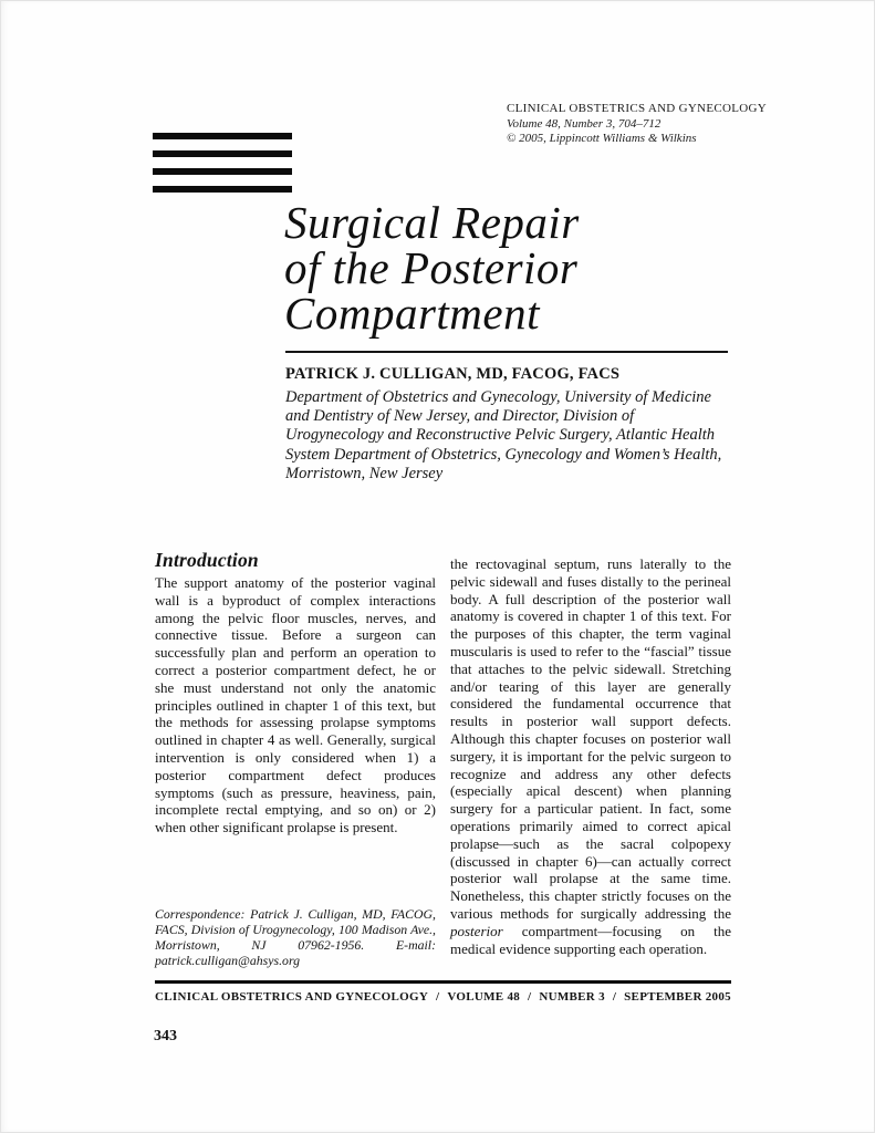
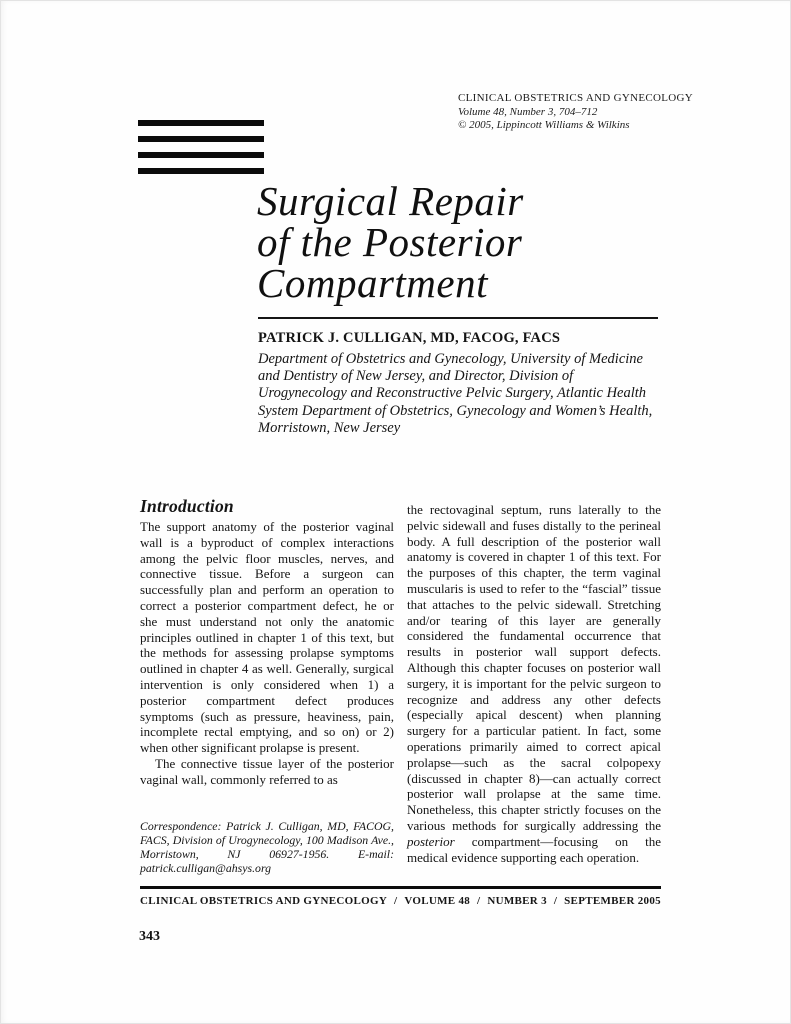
  CLINICAL OBSTETRICS AND GYNECOLOGY
  Volume 48, Number 3, 704–712
  © 2005, Lippincott Williams & Wilkins
  Surgical Repair
  of the Posterior
  Compartment
  PATRICK J. CULLIGAN, MD, FACOG, FACS
  Department of Obstetrics and Gynecology, University of Medicine
  and Dentistry of New Jersey, and Director, Division of
  Urogynecology and Reconstructive Pelvic Surgery, Atlantic Health
  System Department of Obstetrics, Gynecology and Women’s Health,
  Morristown, New Jersey
  Introduction
  The support anatomy of the posterior vaginal wall is a byproduct of complex interactions among the pelvic floor muscles, nerves, and connective tissue. Before a surgeon can successfully plan and perform an operation to correct a posterior compartment defect, he or she must understand not only the anatomic principles outlined in chapter 1 of this text, but the methods for assessing prolapse symptoms outlined in chapter 4 as well. Generally, surgical intervention is only considered when 1) a posterior compartment defect produces symptoms (such as pressure, heaviness, pain, incomplete rectal emptying, and so on) or 2) when other significant prolapse is present.
+ The connective tissue layer of the posterior vaginal wall, commonly referred to as
- the rectovaginal septum, runs laterally to the pelvic sidewall and fuses distally to the perineal body. A full description of the posterior wall anatomy is covered in chapter 1 of this text. For the purposes of this chapter, the term vaginal muscularis is used to refer to the “fascial” tissue that attaches to the pelvic sidewall. Stretching and/or tearing of this layer are generally considered the fundamental occurrence that results in posterior wall support defects. Although this chapter focuses on posterior wall surgery, it is important for the pelvic surgeon to recognize and address any other defects (especially apical descent) when planning surgery for a particular patient. In fact, some operations primarily aimed to correct apical prolapse—such as the sacral colpopexy (discussed in chapter 6)—can actually correct posterior wall prolapse at the same time. Nonetheless, this chapter strictly focuses on the various methods for surgically addressing the posterior compartment—focusing on the medical evidence supporting each operation.
+ the rectovaginal septum, runs laterally to the pelvic sidewall and fuses distally to the perineal body. A full description of the posterior wall anatomy is covered in chapter 1 of this text. For the purposes of this chapter, the term vaginal muscularis is used to refer to the “fascial” tissue that attaches to the pelvic sidewall. Stretching and/or tearing of this layer are generally considered the fundamental occurrence that results in posterior wall support defects. Although this chapter focuses on posterior wall surgery, it is important for the pelvic surgeon to recognize and address any other defects (especially apical descent) when planning surgery for a particular patient. In fact, some operations primarily aimed to correct apical prolapse—such as the sacral colpopexy (discussed in chapter 8)—can actually correct posterior wall prolapse at the same time. Nonetheless, this chapter strictly focuses on the various methods for surgically addressing the posterior compartment—focusing on the medical evidence supporting each operation.
- Correspondence: Patrick J. Culligan, MD, FACOG, FACS, Division of Urogynecology, 100 Madison Ave., Morristown, NJ 07962-1956. E-mail: patrick.culligan@ahsys.org
+ Correspondence: Patrick J. Culligan, MD, FACOG, FACS, Division of Urogynecology, 100 Madison Ave., Morristown, NJ 06927-1956. E-mail: patrick.culligan@ahsys.org
  CLINICAL OBSTETRICS AND GYNECOLOGY
  /
  VOLUME 48
  /
  NUMBER 3
  /
  SEPTEMBER 2005
  343
